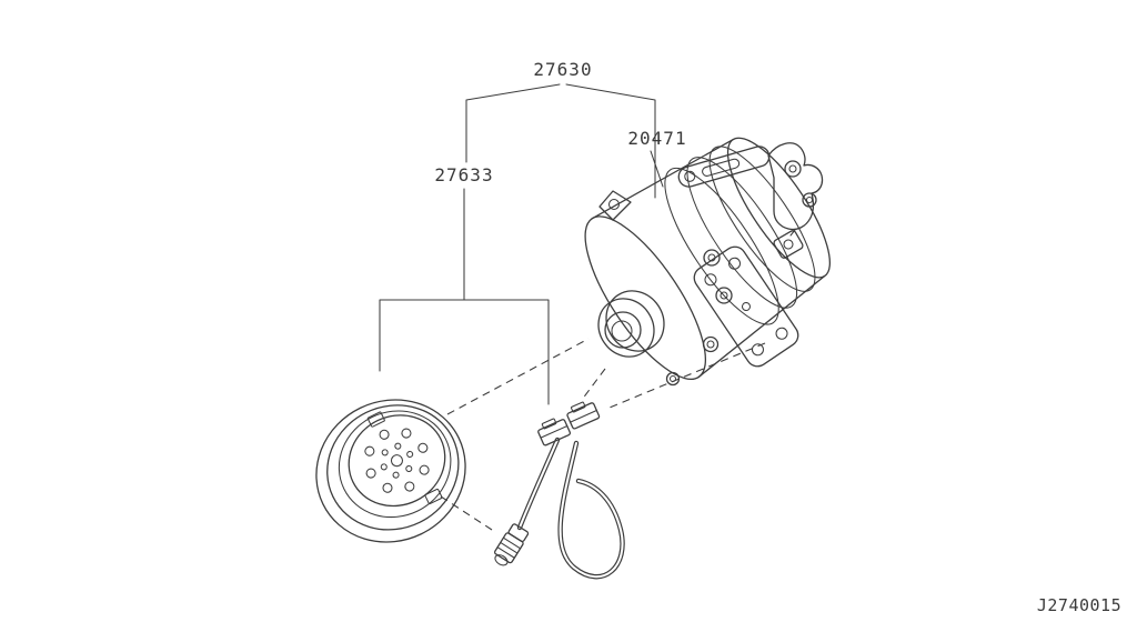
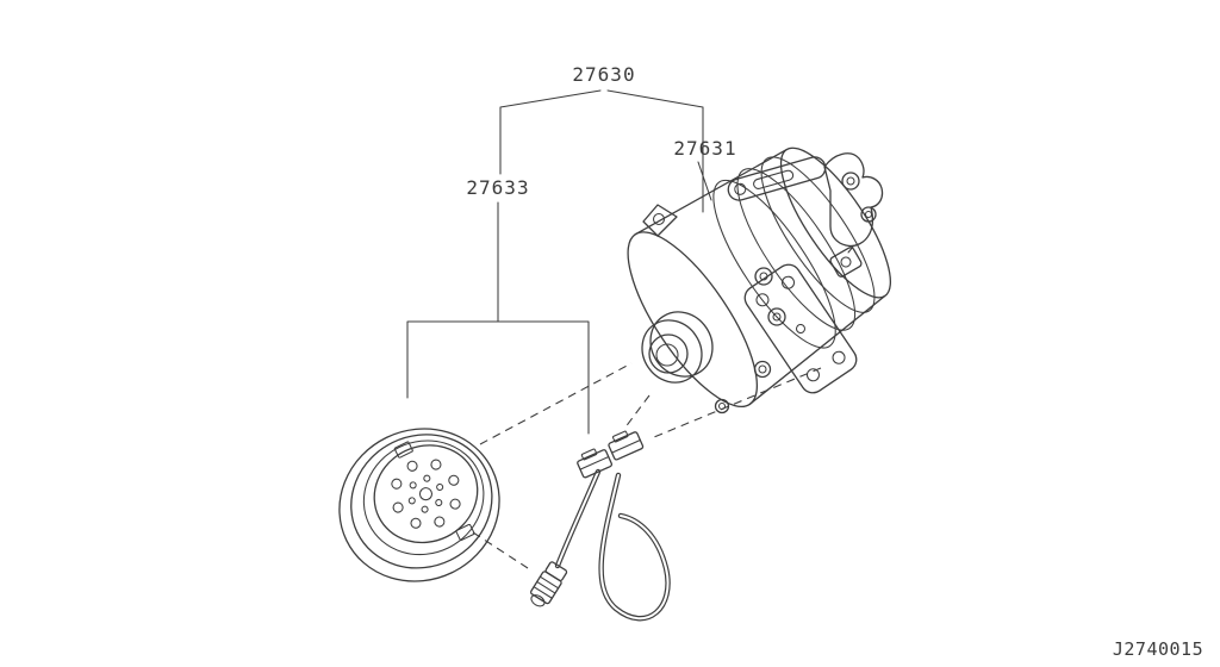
  27630
- 20471
+ 27631
  27633
  J2740015
